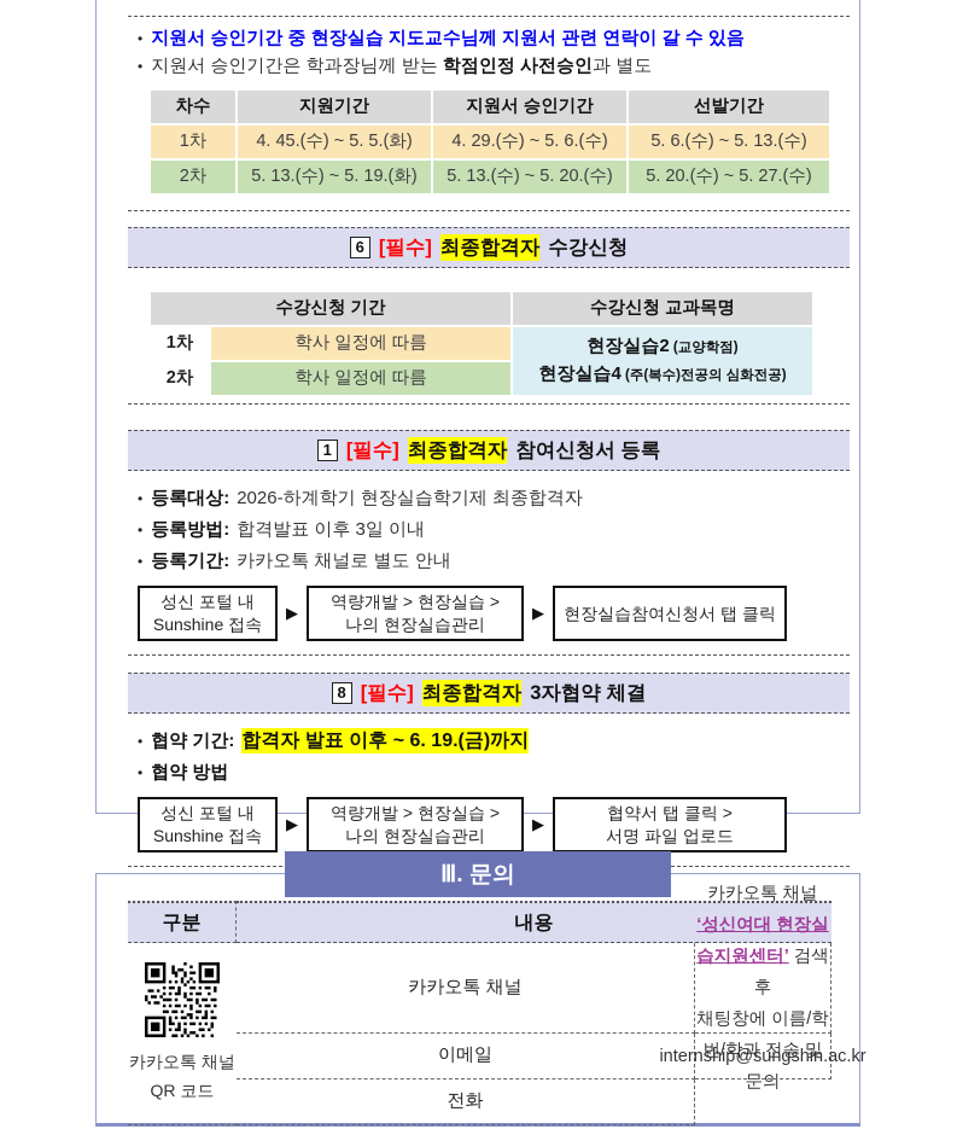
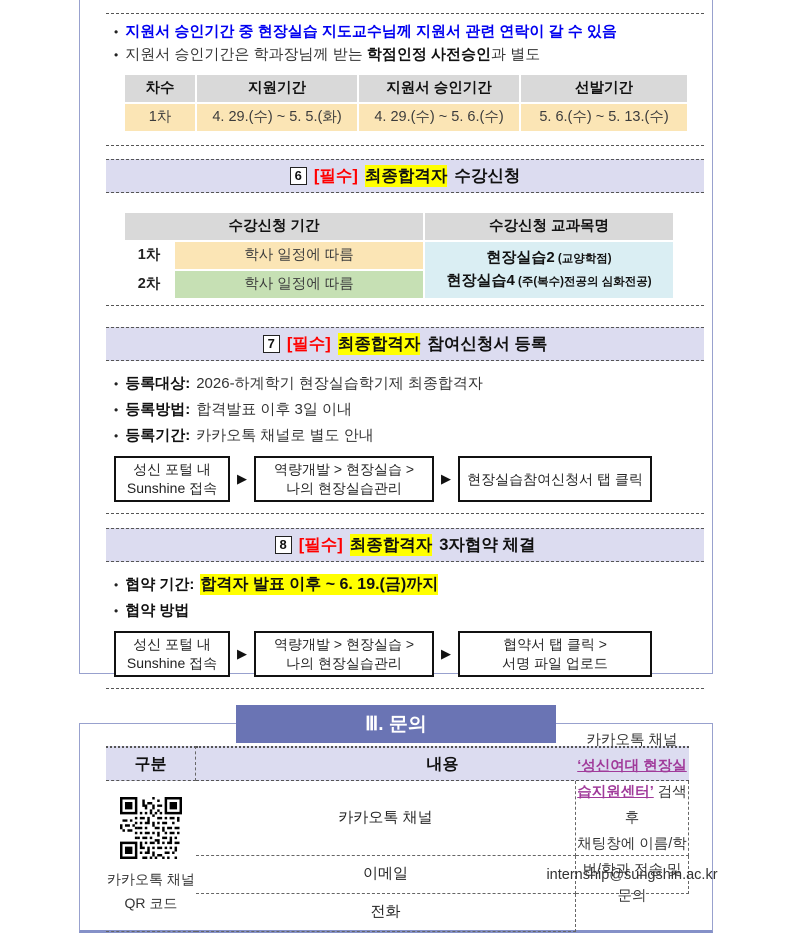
  •
  지원서 승인기간 중 현장실습 지도교수님께 지원서 관련 연락이 갈 수 있음
  •
  지원서 승인기간은 학과장님께 받는 학점인정 사전승인과 별도
  차수	지원기간	지원서 승인기간	선발기간
- 1차	4. 45.(수) ~ 5. 5.(화)	4. 29.(수) ~ 5. 6.(수)	5. 6.(수) ~ 5. 13.(수)
+ 1차	4. 29.(수) ~ 5. 5.(화)	4. 29.(수) ~ 5. 6.(수)	5. 6.(수) ~ 5. 13.(수)
- 2차	5. 13.(수) ~ 5. 19.(화)	5. 13.(수) ~ 5. 20.(수)	5. 20.(수) ~ 5. 27.(수)
  6
  [필수]
  최종합격자
  수강신청
  수강신청 기간	수강신청 교과목명
  1차	학사 일정에 따름	현장실습2 (교양학점) 현장실습4 (주(복수)전공의 심화전공)
  2차	학사 일정에 따름
- 1
+ 7
  [필수]
  최종합격자
  참여신청서 등록
  •
  등록대상:
  2026-하계학기 현장실습학기제 최종합격자
  •
  등록방법:
  합격발표 이후 3일 이내
  •
  등록기간:
  카카오톡 채널로 별도 안내
  성신 포털 내
  Sunshine 접속
  ▶
  역량개발 > 현장실습 >
  나의 현장실습관리
  ▶
  현장실습참여신청서 탭 클릭
  8
  [필수]
  최종합격자
  3자협약 체결
  •
  협약 기간:
  합격자 발표 이후 ~ 6. 19.(금)까지
  •
  협약 방법
  성신 포털 내
  Sunshine 접속
  ▶
  역량개발 > 현장실습 >
  나의 현장실습관리
  ▶
  협약서 탭 클릭 >
  서명 파일 업로드
  Ⅲ. 문의
  구분
  내용
  카카오톡 채널
  카카오톡 채널 ‘성신여대 현장실습지원센터’ 검색 후
  채팅창에 이름/학번/학과 전송 및 문의
  카카오톡 채널
  QR 코드
  이메일
  internship@sungshin.ac.kr
  전화
